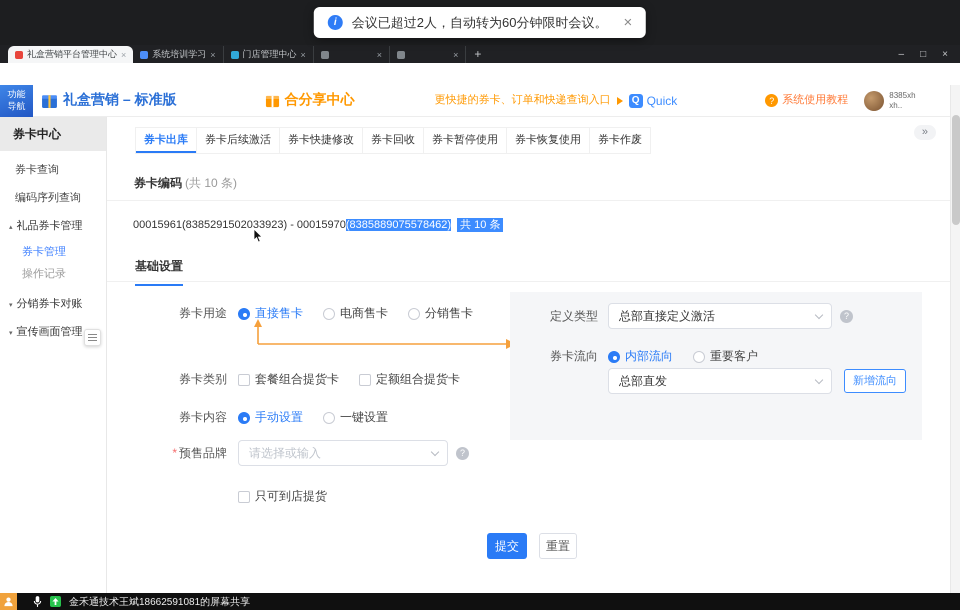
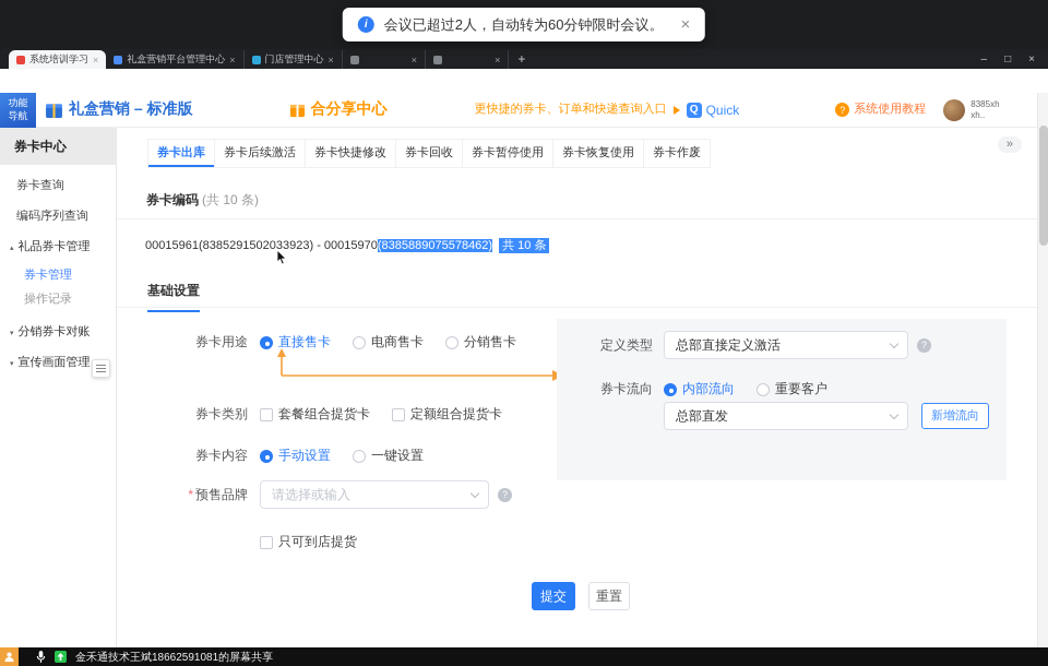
  i
  会议已超过2人，自动转为60分钟限时会议。
  ×
- 礼盒营销平台管理中心
+ 系统培训学习
  ×
- 系统培训学习
+ 礼盒营销平台管理中心
  ×
  门店管理中心
  ×
  ×
  ×
  +
  –
  □
  ×
  功能
  导航
  礼盒营销 – 标准版
  合分享中心
  更快捷的券卡、订单和快递查询入口
  Q
  Quick
  ?
  系统使用教程
  8385xh
  xh..
  券卡中心
  券卡查询
  编码序列查询
  礼品券卡管理
  券卡管理
  操作记录
  分销券卡对账
  宣传画面管理
  券卡出库
  券卡后续激活
  券卡快捷修改
  券卡回收
  券卡暂停使用
  券卡恢复使用
  券卡作废
  »
  券卡编码 (共 10 条)
  00015961(8385291502033923) - 00015970(8385889075578462) 共 10 条
  基础设置
  券卡用途
  直接售卡
  电商售卡
  分销售卡
  券卡类别
  套餐组合提货卡
  定额组合提货卡
  券卡内容
  手动设置
  一键设置
  * 预售品牌
  请选择或输入
  ?
  只可到店提货
  定义类型
  总部直接定义激活
  ?
  券卡流向
  内部流向
  重要客户
  总部直发
  新增流向
  提交
  重置
  金禾通技术王斌18662591081的屏幕共享
